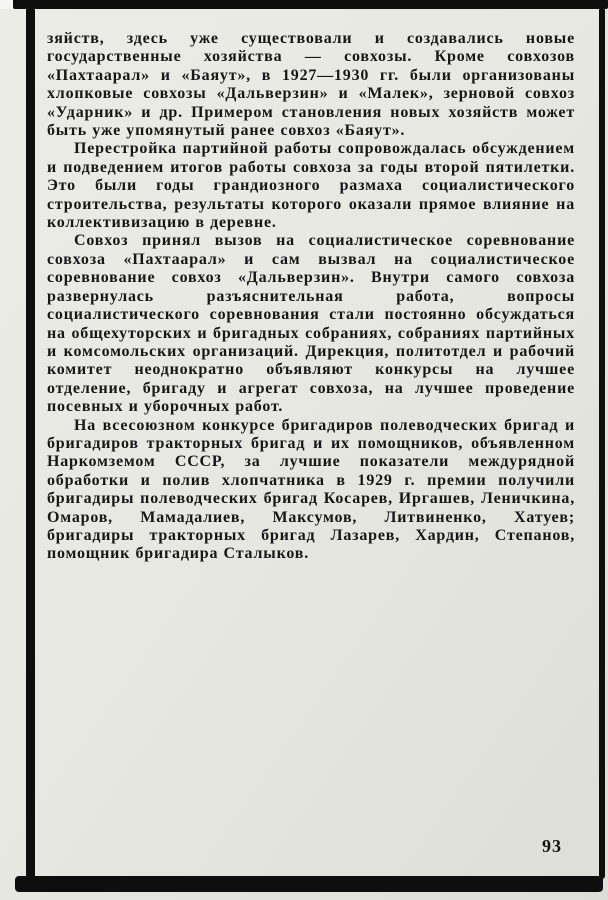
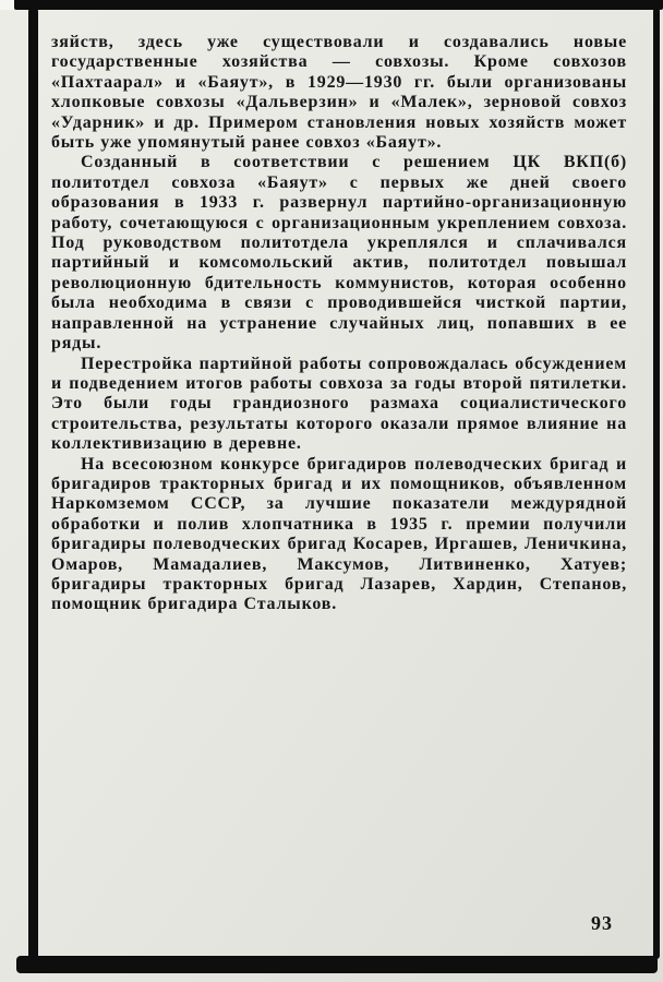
- зяйств, здесь уже существовали и создавались новые государственные хозяйства — совхозы. Кроме совхозов «Пахтаарал» и «Баяут», в 1927—1930 гг. были организованы хлопковые совхозы «Дальверзин» и «Малек», зерновой совхоз «Ударник» и др. Примером становления новых хозяйств может быть уже упомянутый ранее совхоз «Баяут».
+ зяйств, здесь уже существовали и создавались новые государственные хозяйства — совхозы. Кроме совхозов «Пахтаарал» и «Баяут», в 1929—1930 гг. были организованы хлопковые совхозы «Дальверзин» и «Малек», зерновой совхоз «Ударник» и др. Примером становления новых хозяйств может быть уже упомянутый ранее совхоз «Баяут».
+ Созданный в соответствии с решением ЦК ВКП(б) политотдел совхоза «Баяут» с первых же дней своего образования в 1933 г. развернул партийно-организационную работу, сочетающуюся с организационным укреплением совхоза. Под руководством политотдела укреплялся и сплачивался партийный и комсомольский актив, политотдел повышал революционную бдительность коммунистов, которая особенно была необходима в связи с проводившейся чисткой партии, направленной на устранение случайных лиц, попавших в ее ряды.
  Перестройка партийной работы сопровождалась обсуждением и подведением итогов работы совхоза за годы второй пятилетки. Это были годы грандиозного размаха социалистического строительства, результаты которого оказали прямое влияние на коллективизацию в деревне.
- Совхоз принял вызов на социалистическое соревнование совхоза «Пахтаарал» и сам вызвал на социалистическое соревнование совхоз «Дальверзин». Внутри самого совхоза развернулась разъяснительная работа, вопросы социалистического соревнования стали постоянно обсуждаться на общехуторских и бригадных собраниях, собраниях партийных и комсомольских организаций. Дирекция, политотдел и рабочий комитет неоднократно объявляют конкурсы на лучшее отделение, бригаду и агрегат совхоза, на лучшее проведение посевных и уборочных работ.
- На всесоюзном конкурсе бригадиров полеводческих бригад и бригадиров тракторных бригад и их помощников, объявленном Наркомземом СССР, за лучшие показатели междурядной обработки и полив хлопчатника в 1929 г. премии получили бригадиры полеводческих бригад Косарев, Иргашев, Леничкина, Омаров, Мамадалиев, Максумов, Литвиненко, Хатуев; бригадиры тракторных бригад Лазарев, Хардин, Степанов, помощник бригадира Сталыков.
+ На всесоюзном конкурсе бригадиров полеводческих бригад и бригадиров тракторных бригад и их помощников, объявленном Наркомземом СССР, за лучшие показатели междурядной обработки и полив хлопчатника в 1935 г. премии получили бригадиры полеводческих бригад Косарев, Иргашев, Леничкина, Омаров, Мамадалиев, Максумов, Литвиненко, Хатуев; бригадиры тракторных бригад Лазарев, Хардин, Степанов, помощник бригадира Сталыков.
  93
